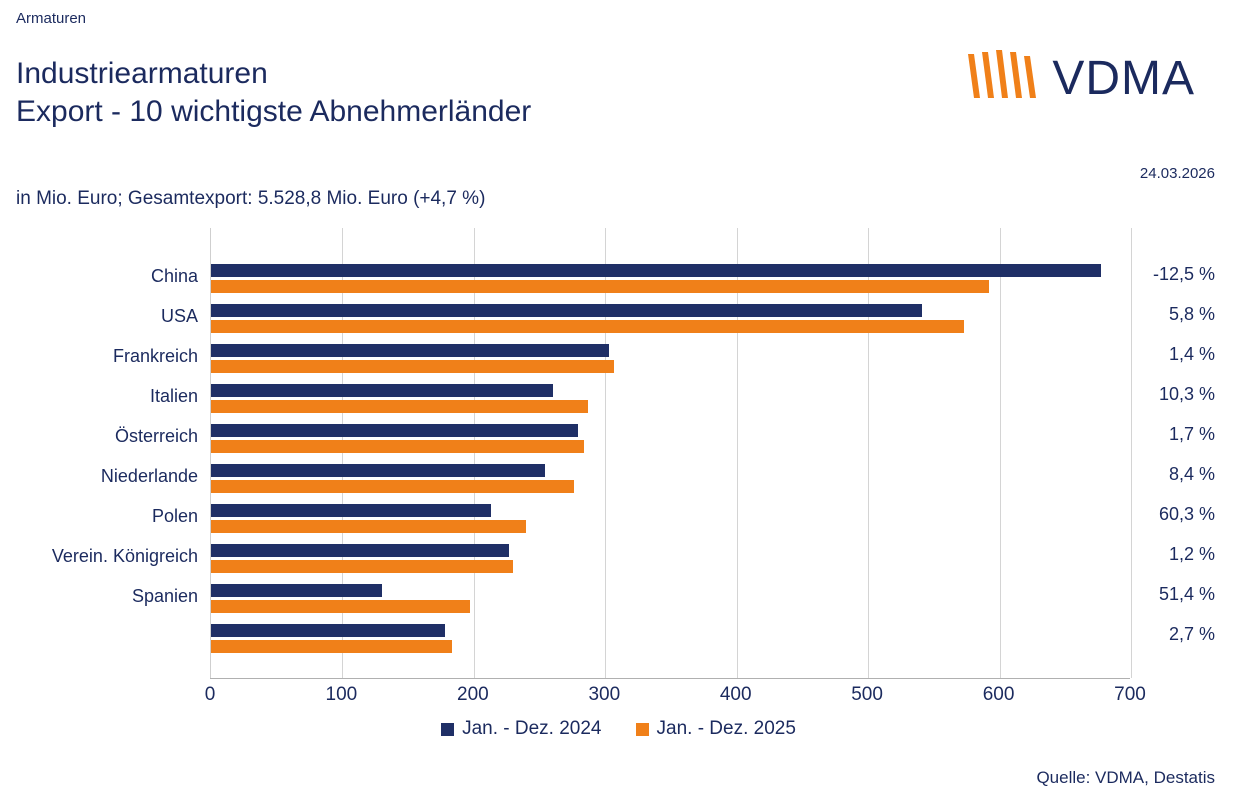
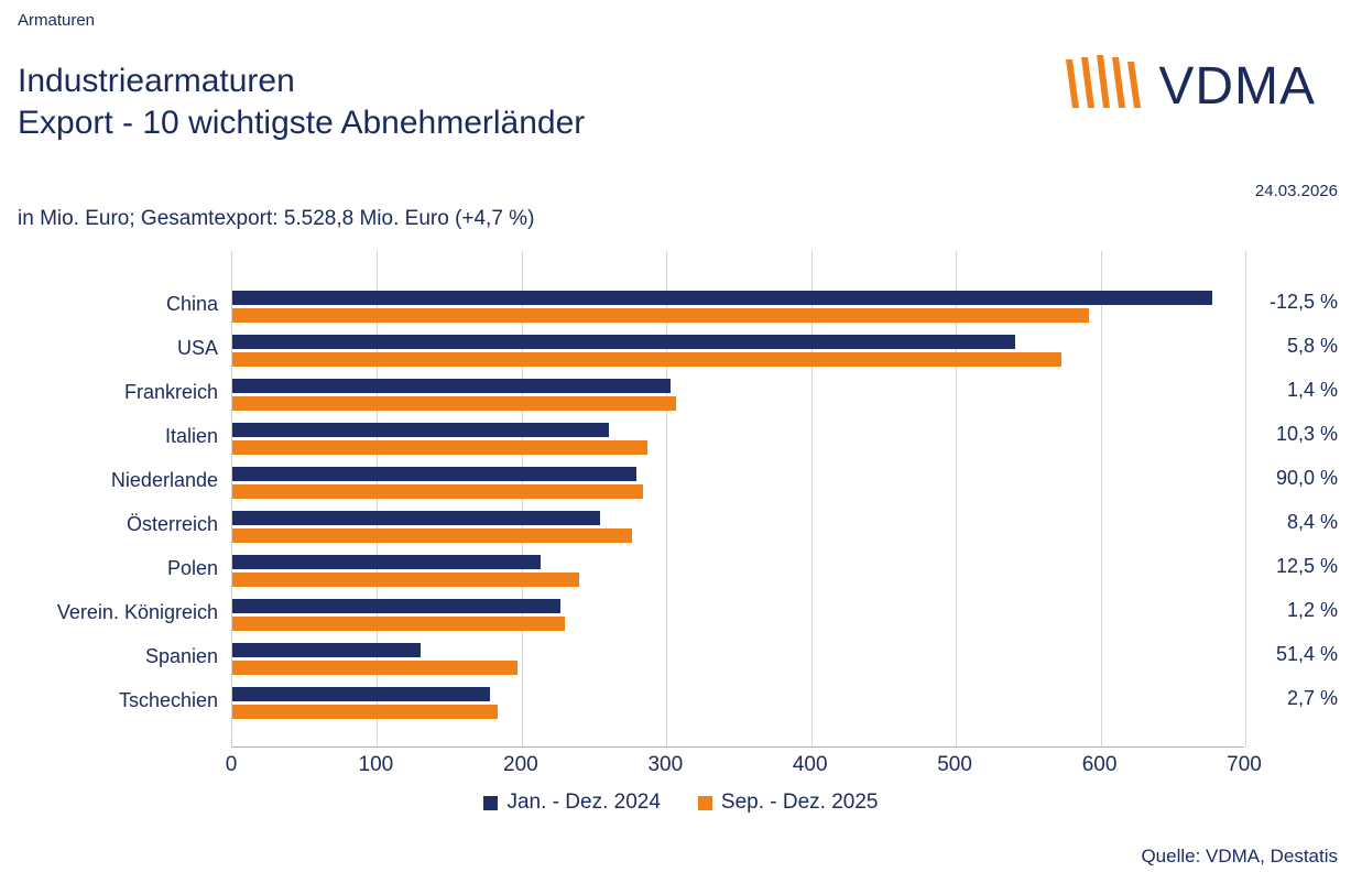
  Armaturen
  Industriearmaturen
  Export - 10 wichtigste Abnehmerländer
  in Mio. Euro; Gesamtexport: 5.528,8 Mio. Euro (+4,7 %)
  24.03.2026
  VDMA
  0
  100
  200
  300
  400
  500
  600
  700
  China
  -12,5 %
  USA
  5,8 %
  Frankreich
  1,4 %
  Italien
  10,3 %
- Österreich
+ Niederlande
- 1,7 %
+ 90,0 %
- Niederlande
+ Österreich
  8,4 %
  Polen
- 60,3 %
+ 12,5 %
  Verein. Königreich
  1,2 %
  Spanien
  51,4 %
+ Tschechien
  2,7 %
  Jan. - Dez. 2024
- Jan. - Dez. 2025
+ Sep. - Dez. 2025
  Quelle: VDMA, Destatis
